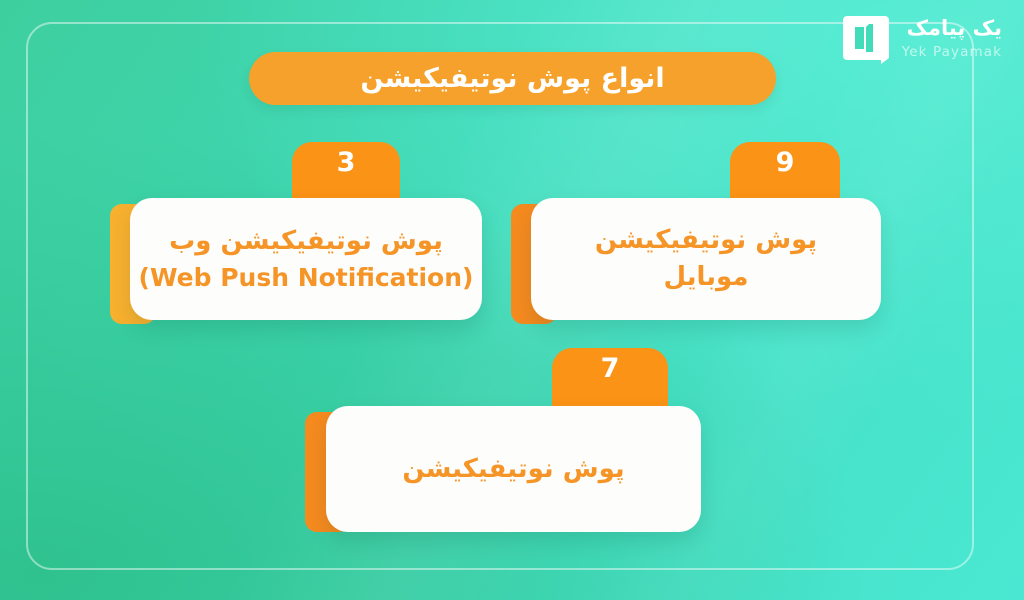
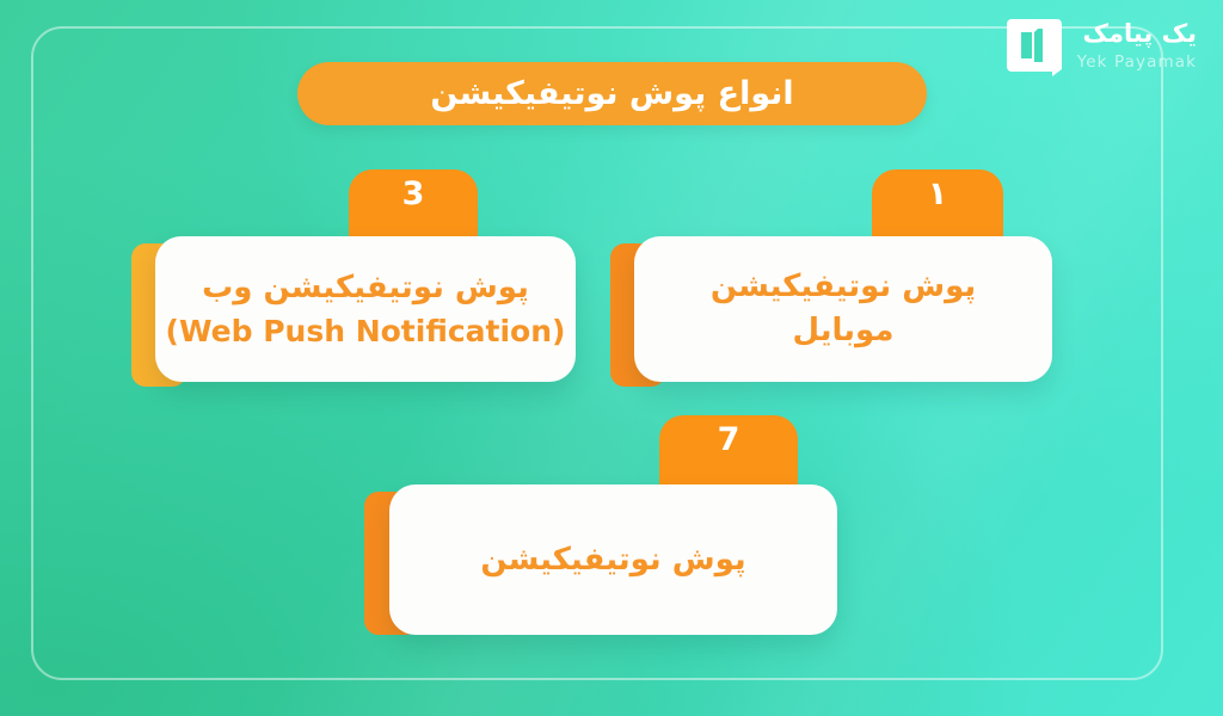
  یک پیامک
  Yek Payamak
  انواع پوش نوتیفیکیشن
- 9
+ ۱
  پوش نوتیفیکیشن
  موبایل
  3
  پوش نوتیفیکیشن وب
  (Web Push Notification)
  7
  پوش نوتیفیکیشن
